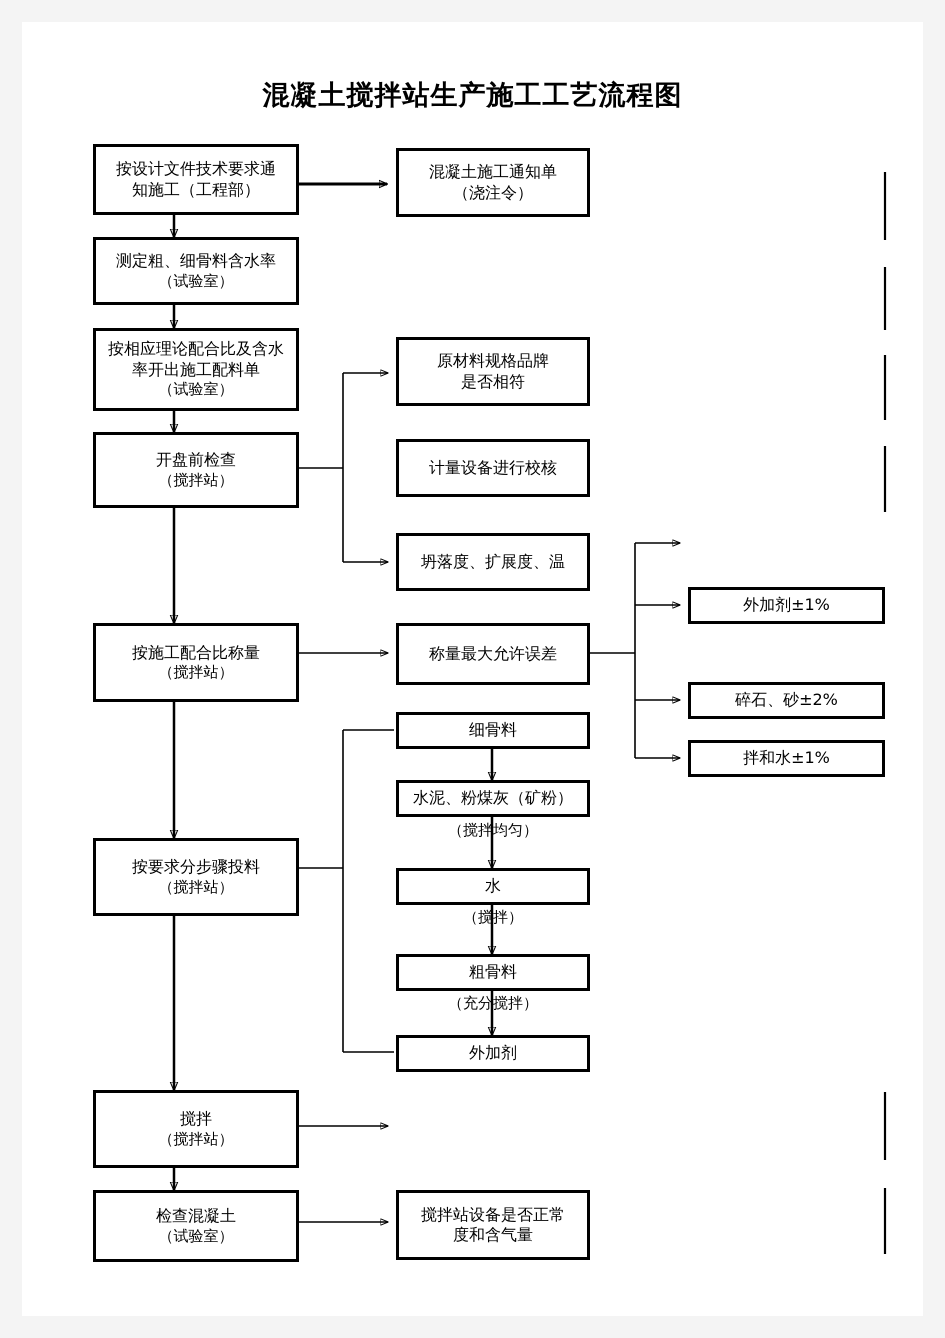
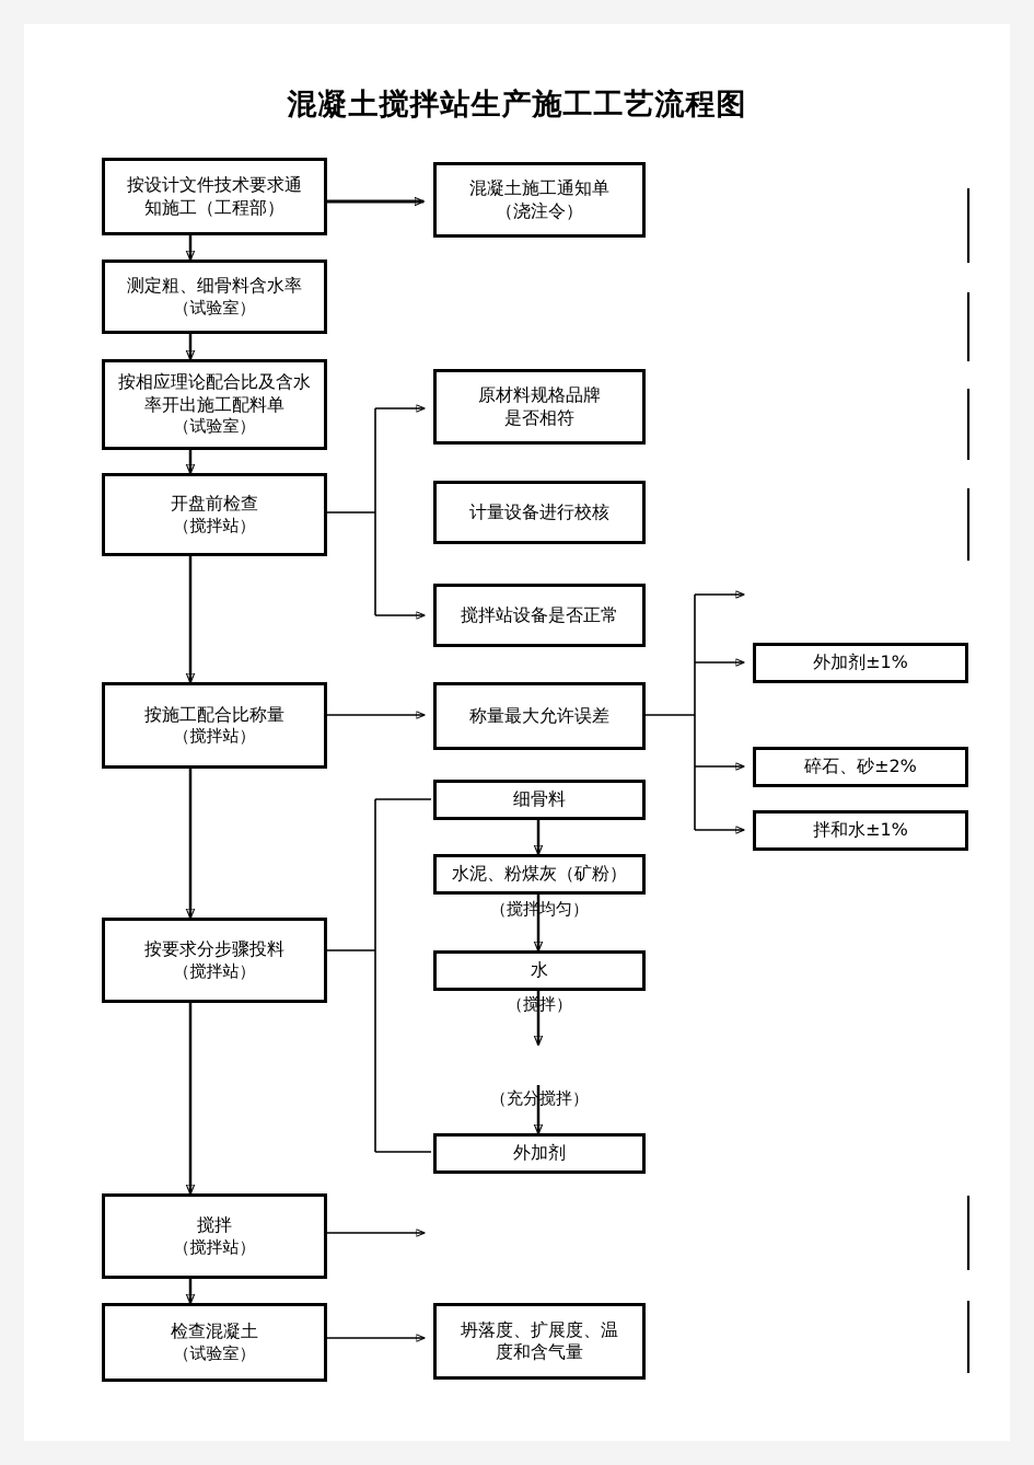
  混凝土搅拌站生产施工工艺流程图
  按设计文件技术要求通
  知施工（工程部）
  测定粗、细骨料含水率
  （试验室）
  按相应理论配合比及含水
  率开出施工配料单
  （试验室）
  开盘前检查
  （搅拌站）
  按施工配合比称量
  （搅拌站）
  按要求分步骤投料
  （搅拌站）
  搅拌
  （搅拌站）
  检查混凝土
  （试验室）
  混凝土施工通知单
  （浇注令）
  原材料规格品牌
  是否相符
  计量设备进行校核
- 坍落度、扩展度、温
+ 搅拌站设备是否正常
  称量最大允许误差
- 搅拌站设备是否正常
+ 坍落度、扩展度、温
  度和含气量
  外加剂±1%
  碎石、砂±2%
  拌和水±1%
  细骨料
  水泥、粉煤灰（矿粉）
  （搅拌均匀）
  水
  （搅拌）
- 粗骨料
  （充分搅拌）
  外加剂
